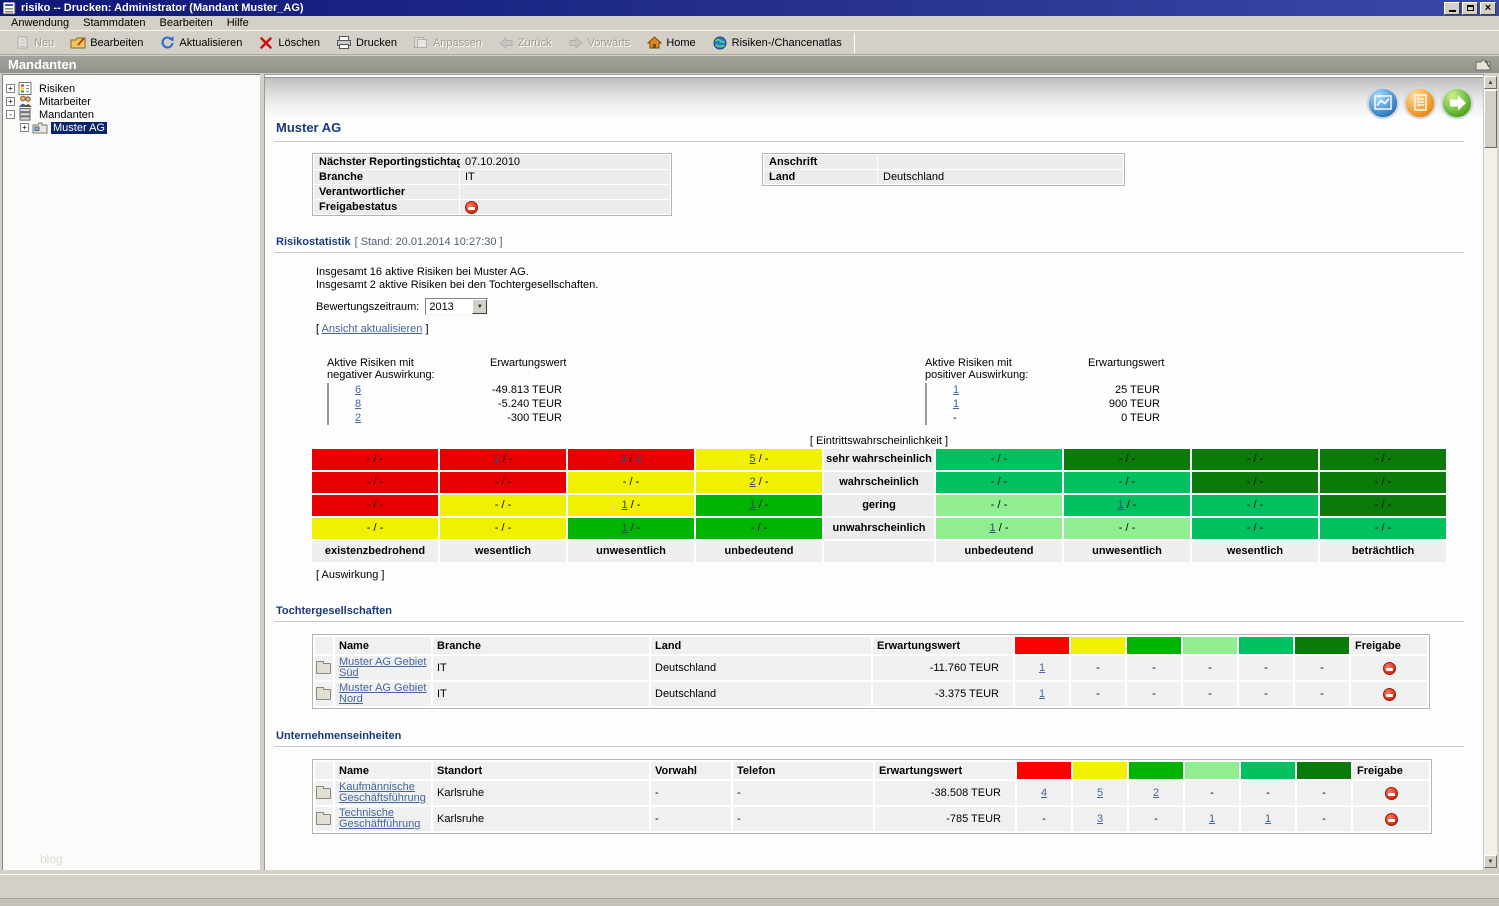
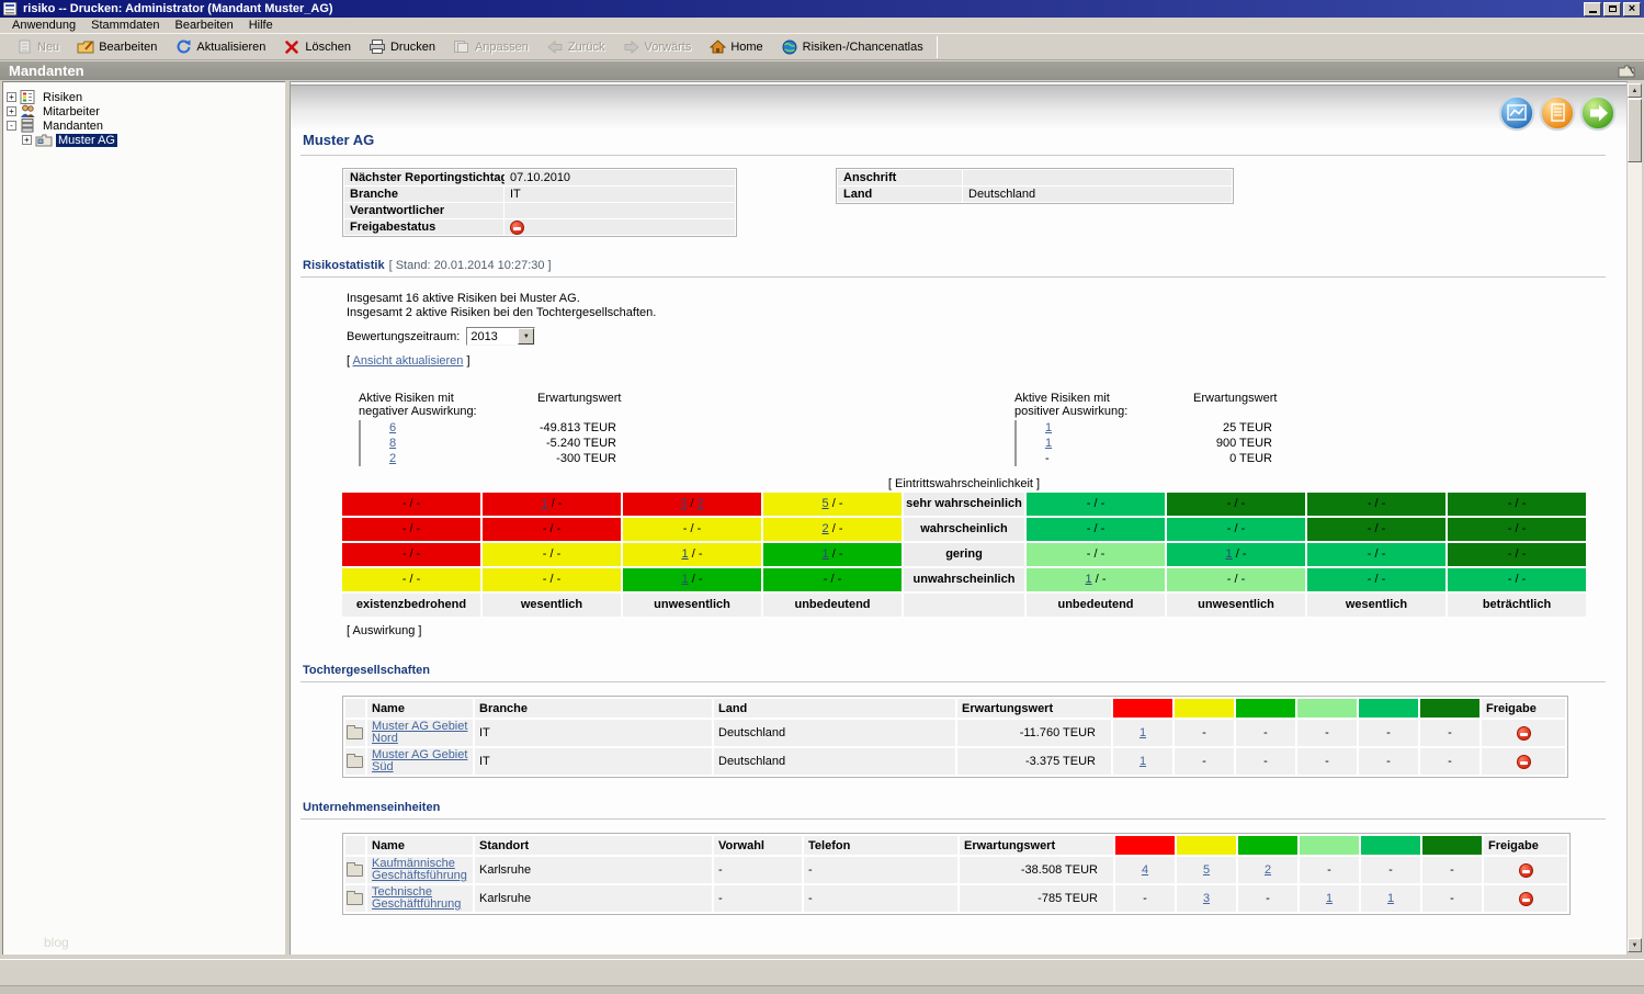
  risiko -- Drucken: Administrator (Mandant Muster_AG)
  Anwendung
  Stammdaten
  Bearbeiten
  Hilfe
  Neu
  Bearbeiten
  Aktualisieren
  Löschen
  Drucken
  Anpassen
  Zurück
  Vorwärts
  Home
  Risiken-/Chancenatlas
  Mandanten
  +
  Risiken
  +
  Mitarbeiter
  -
  Mandanten
  +
  Muster AG
  blog
  Muster AG
  Nächster Reportingstichta
  07.10.2010
  Branche
  IT
  Verantwortlicher
  Freigabestatus
  Anschrift
  Land
  Deutschland
  Risikostatistik [ Stand: 20.01.2014 10:27:30 ]
  Insgesamt 16 aktive Risiken bei Muster AG.
  Insgesamt 2 aktive Risiken bei den Tochtergesellschaften.
  Bewertungszeitraum:
  2013
  [ Ansicht aktualisieren ]
  Aktive Risiken mit
  negativer Auswirkung:
  Erwartungswert
  6
  -49.813 TEUR
  8
  -5.240 TEUR
  2
  -300 TEUR
  Aktive Risiken mit
  positiver Auswirkung:
  Erwartungswert
  1
  25 TEUR
  1
  900 TEUR
  -
  0 TEUR
  [ Eintrittswahrscheinlichkeit ]
  - / -
  1 / -
  3 / 2
  5 / -
  sehr wahrscheinlich
  - / -
  - / -
  - / -
  - / -
  - / -
  - / -
  - / -
  2 / -
  wahrscheinlich
  - / -
  - / -
  - / -
  - / -
  - / -
  - / -
  1 / -
  1 / -
  gering
  - / -
  1 / -
  - / -
  - / -
  - / -
  - / -
  1 / -
  - / -
  unwahrscheinlich
  1 / -
  - / -
  - / -
  - / -
  existenzbedrohend
  wesentlich
  unwesentlich
  unbedeutend
  unbedeutend
  unwesentlich
  wesentlich
  beträchtlich
  [ Auswirkung ]
  Tochtergesellschaften
  Name
  Branche
  Land
  Erwartungswert
  Freigabe
- Muster AG Gebiet Süd
+ Muster AG Gebiet Nord
  IT
  Deutschland
  -11.760 TEUR
  1
  -
  -
  -
  -
  -
- Muster AG Gebiet Nord
+ Muster AG Gebiet Süd
  IT
  Deutschland
  -3.375 TEUR
  1
  -
  -
  -
  -
  -
  Unternehmenseinheiten
  Name
  Standort
  Vorwahl
  Telefon
  Erwartungswert
  Freigabe
  Kaufmännische Geschäftsführung
  Karlsruhe
  -
  -
  -38.508 TEUR
  4
  5
  2
  -
  -
  -
  Technische Geschäftführung
  Karlsruhe
  -
  -
  -785 TEUR
  -
  3
  -
  1
  1
  -
